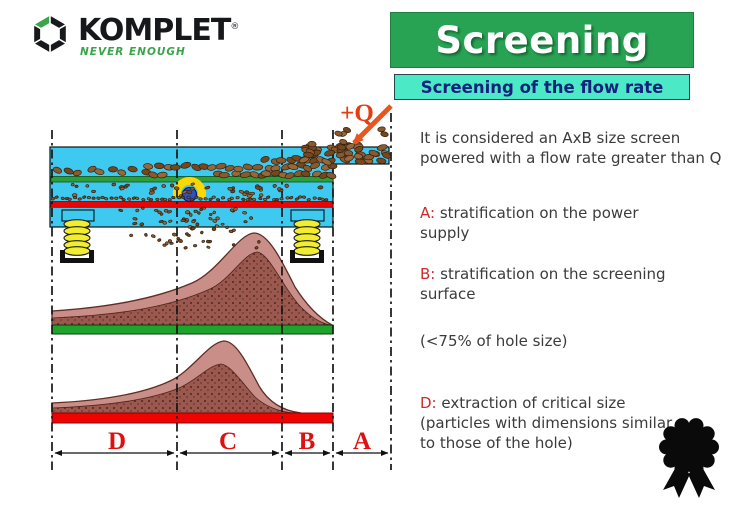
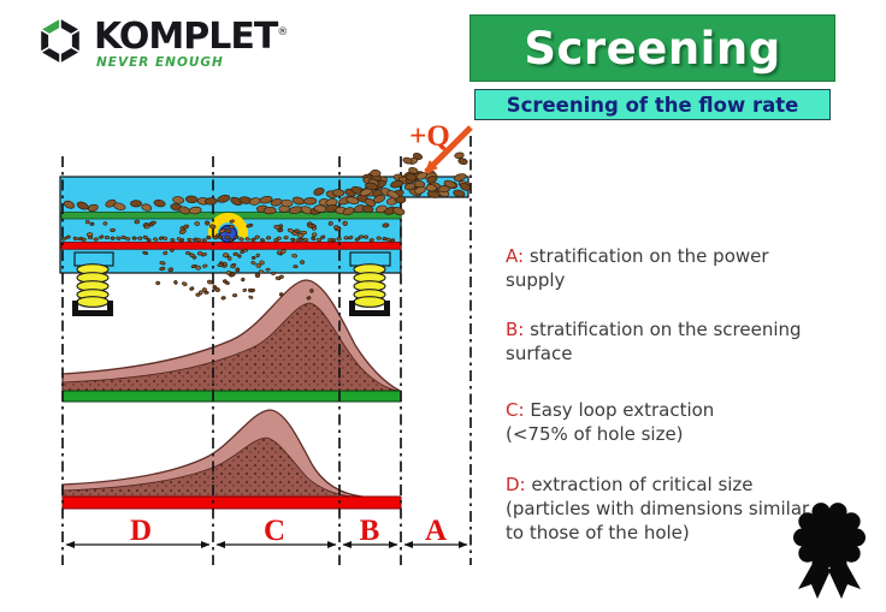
  KOMPLET®
  NEVER ENOUGH
  Screening
  Screening of the flow rate
- It is considered an AxB size screen
- powered with a flow rate greater than Q
  A: stratification on the power
  supply
  B: stratification on the screening
  surface
+ C: Easy loop extraction
  (<75% of hole size)
  D: extraction of critical size
  (particles with dimensions similar
  to those of the hole)
  D
  C
  B
  A
  +Q
